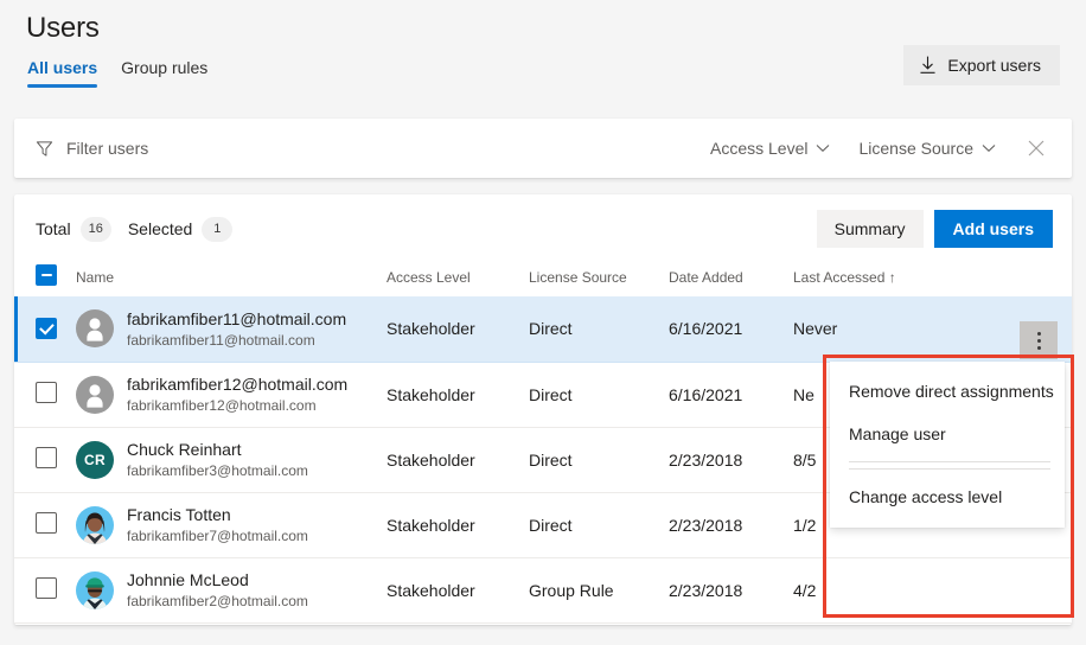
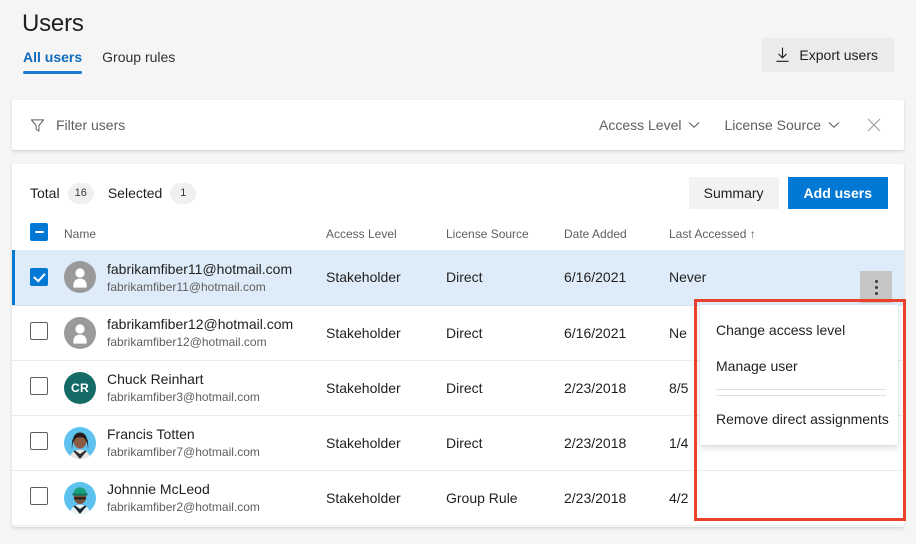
  Users
  All users
  Group rules
  Export users
  Filter users
  Access Level
  License Source
  Total
  16
  Selected
  1
  Summary
  Add users
  	Name	Access Level	License Source	Date Added	Last Accessed ↑
  	fabrikamfiber11@hotmail.comfabrikamfiber11@hotmail.com	Stakeholder	Direct	6/16/2021	Never
  	fabrikamfiber12@hotmail.comfabrikamfiber12@hotmail.com	Stakeholder	Direct	6/16/2021	Ne
  	CRChuck Reinhartfabrikamfiber3@hotmail.com	Stakeholder	Direct	2/23/2018	8/5
- 	Francis Tottenfabrikamfiber7@hotmail.com	Stakeholder	Direct	2/23/2018	1/2
+ 	Francis Tottenfabrikamfiber7@hotmail.com	Stakeholder	Direct	2/23/2018	1/4
  	Johnnie McLeodfabrikamfiber2@hotmail.com	Stakeholder	Group Rule	2/23/2018	4/2
- Remove direct assignments
+ Change access level
  Manage user
- Change access level
+ Remove direct assignments
